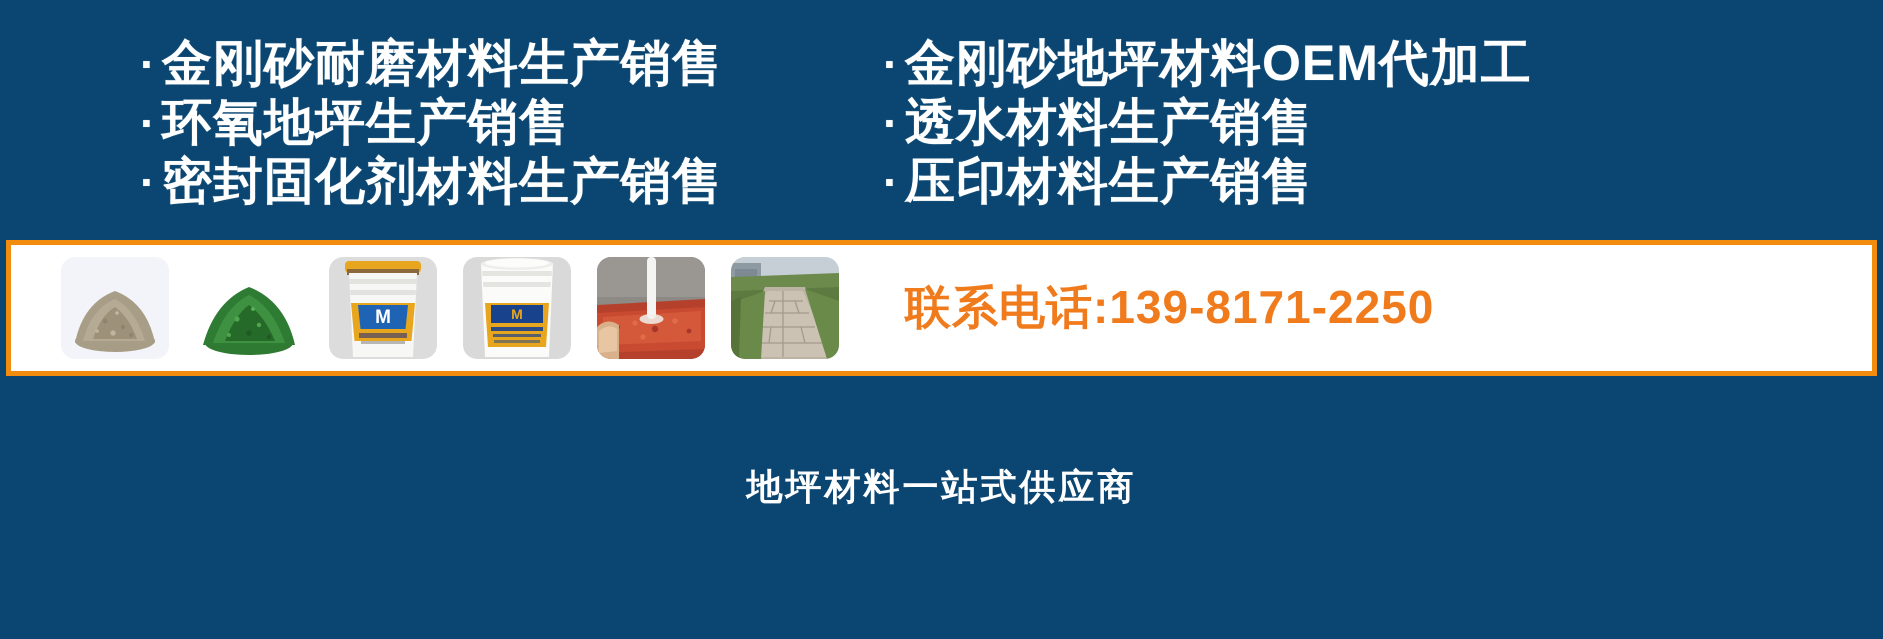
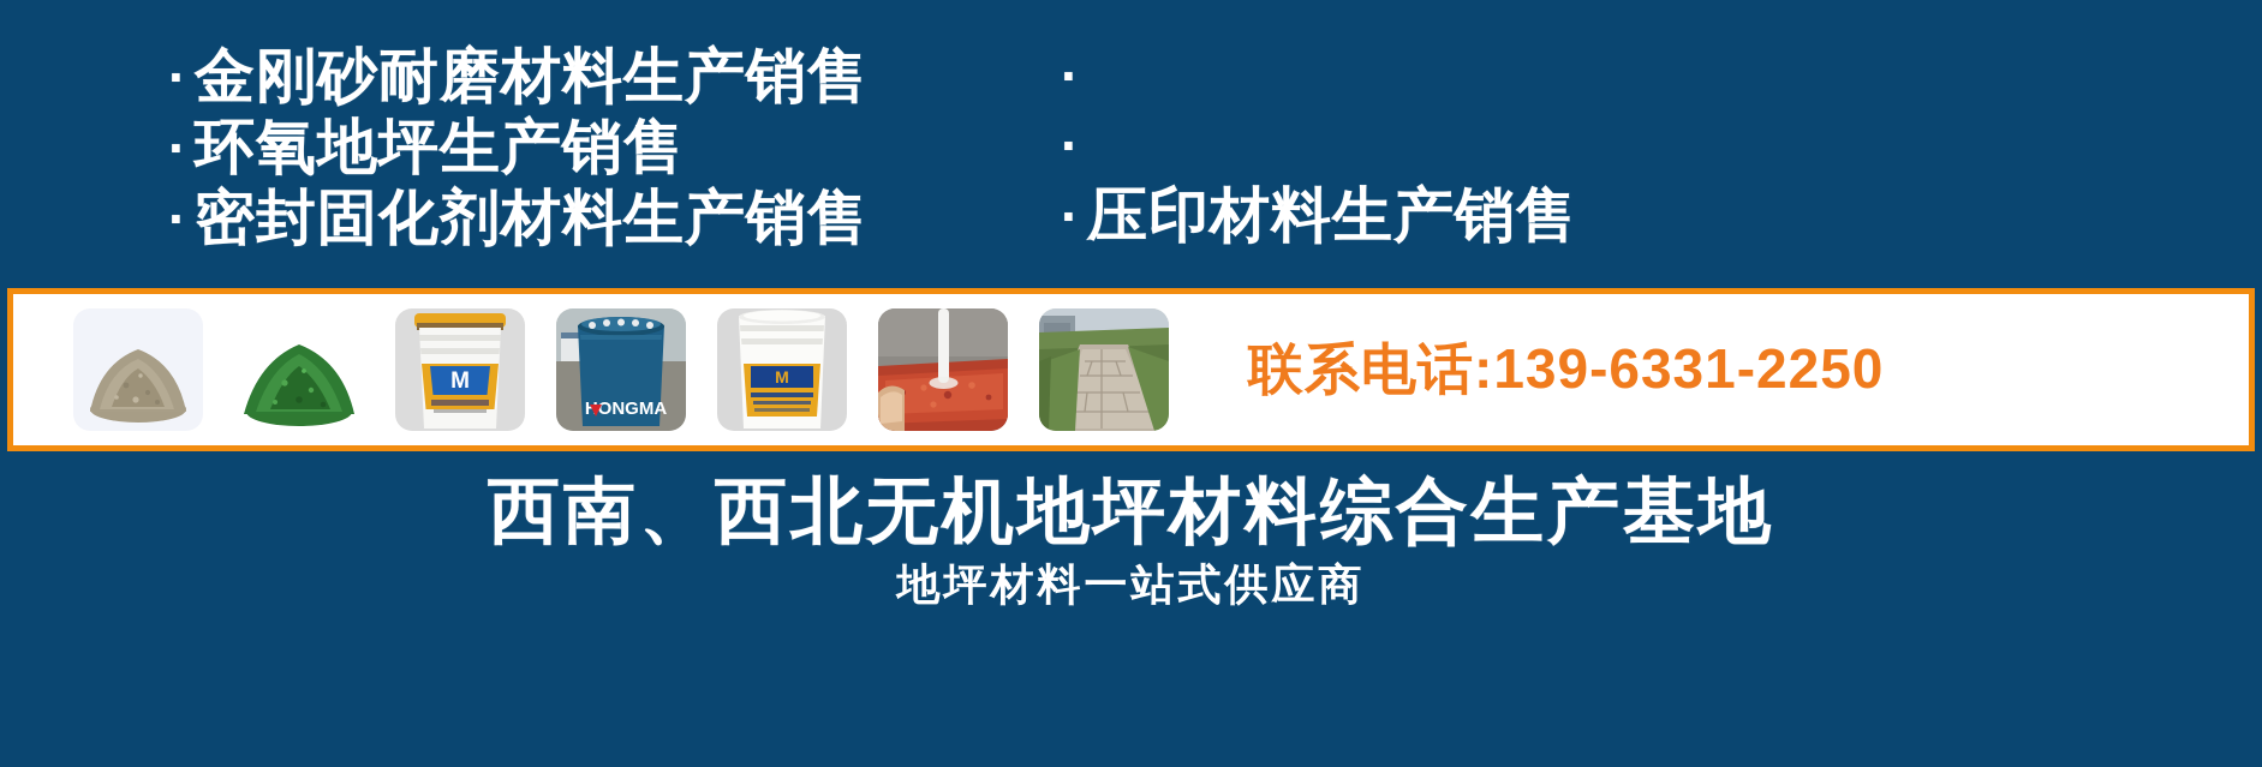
  ·
  金刚砂耐磨材料生产销售
  ·
  环氧地坪生产销售
  ·
  密封固化剂材料生产销售
  ·
- 金刚砂地坪材料OEM代加工
  ·
- 透水材料生产销售
  ·
  压印材料生产销售
  M
+ HONGMA
  M
- 联系电话:139-8171-2250
+ 联系电话:139-6331-2250
+ 西南、西北无机地坪材料综合生产基地
  地坪材料一站式供应商
